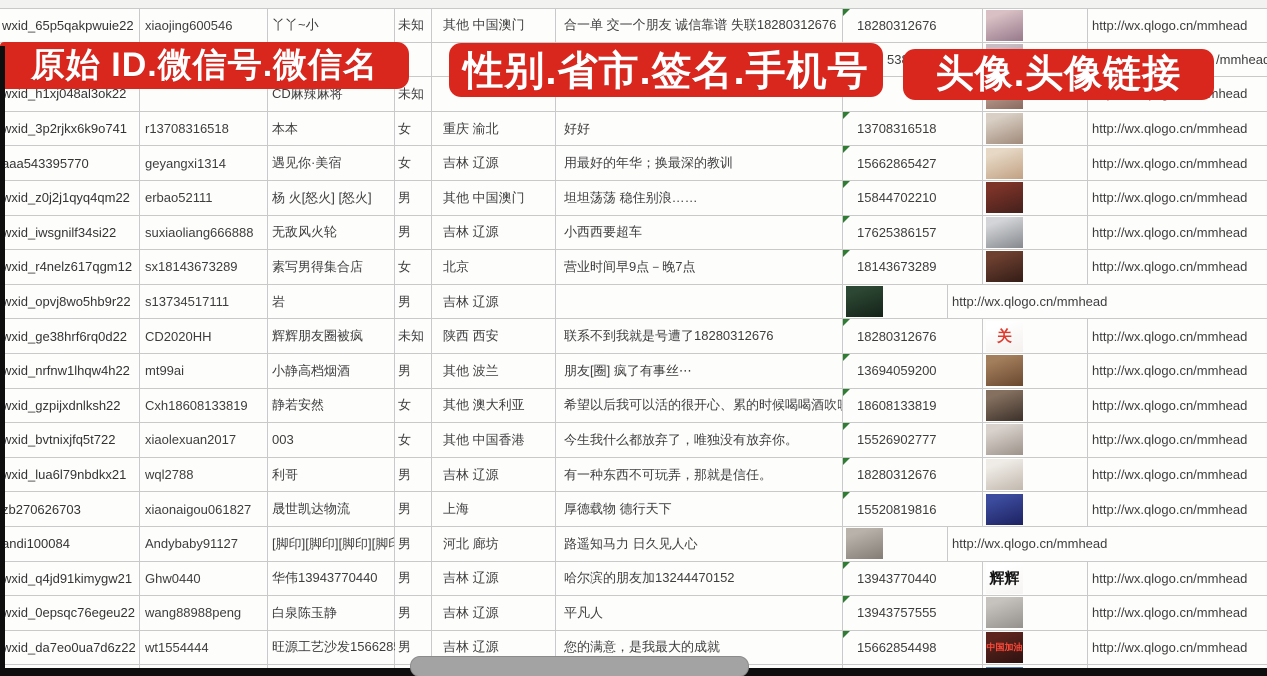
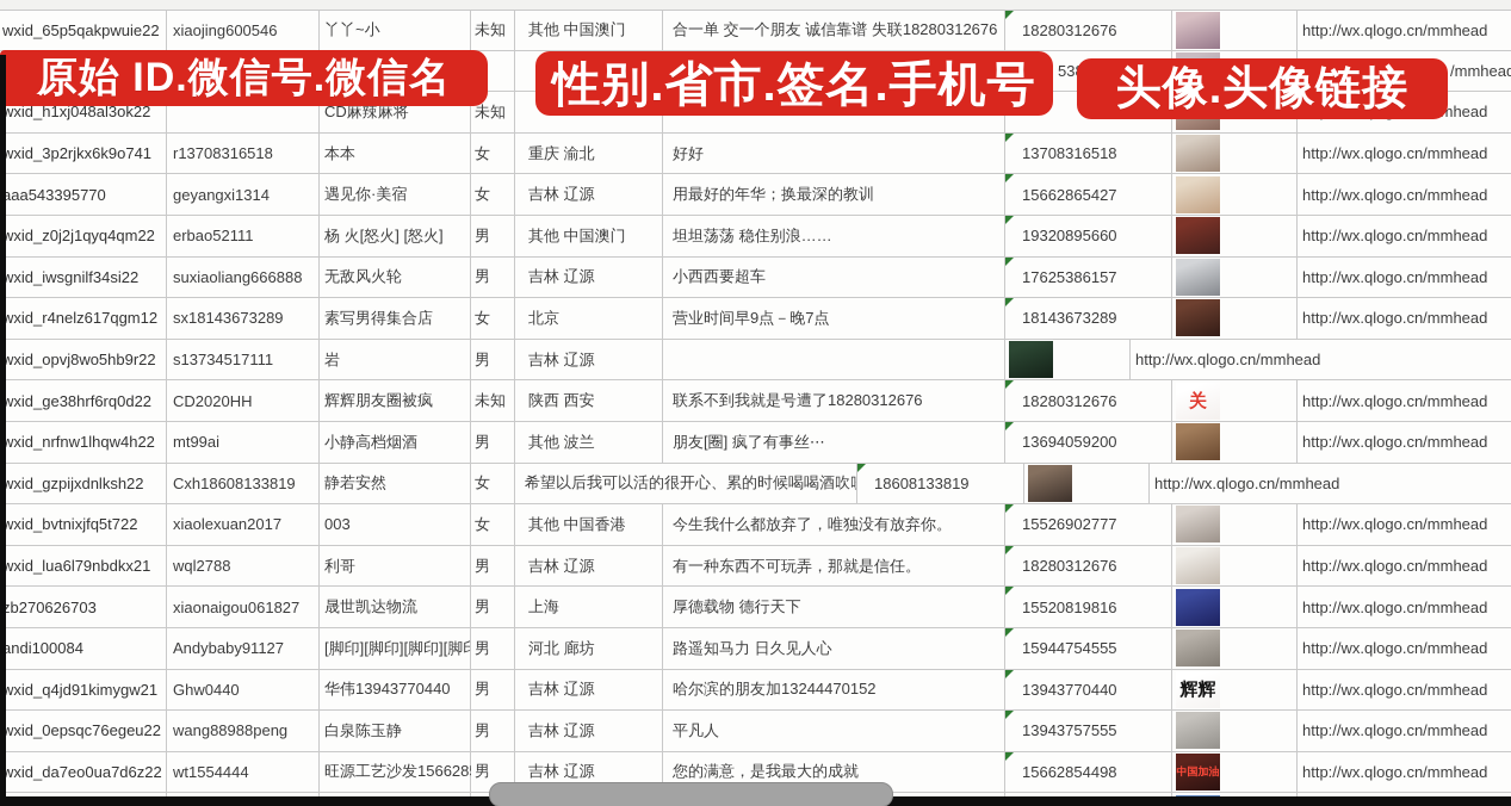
  wxid_65p5qakpwuie22
  xiaojing600546
  丫丫~小
  未知
  其他 中国澳门
  合一单 交一个朋友 诚信靠谱 失联18280312676
  18280312676
  http://wx.qlogo.cn/mmhead
  /mmhea
  wxid_h1xj048al3ok22
  CD麻辣麻将
  未知
  wxid_3p2rjkx6k9o741
  r13708316518
  本本
  女
  重庆 渝北
  好好
  13708316518
  http://wx.qlogo.cn/mmhead
  aaa543395770
  geyangxi1314
  遇见你·美宿
  女
  吉林 辽源
  用最好的年华；换最深的教训
  15662865427
  http://wx.qlogo.cn/mmhead
  wxid_z0j2j1qyq4qm22
  erbao52111
  杨 火[怒火] [怒火]
  男
  其他 中国澳门
  坦坦荡荡 稳住别浪……
- 15844702210
+ 19320895660
  http://wx.qlogo.cn/mmhead
  wxid_iwsgnilf34si22
  suxiaoliang666888
  无敌风火轮
  男
  吉林 辽源
  小西西要超车
  17625386157
  http://wx.qlogo.cn/mmhead
  wxid_r4nelz617qgm12
  sx18143673289
  素写男得集合店
  女
  北京
  营业时间早9点－晚7点
  18143673289
  http://wx.qlogo.cn/mmhead
  wxid_opvj8wo5hb9r22
  s13734517111
  岩
  男
  吉林 辽源
  http://wx.qlogo.cn/mmhead
  wxid_ge38hrf6rq0d22
  CD2020HH
  辉辉朋友圈被疯
  未知
  陕西 西安
  联系不到我就是号遭了18280312676
  18280312676
  关
  http://wx.qlogo.cn/mmhead
  wxid_nrfnw1lhqw4h22
  mt99ai
  小静高档烟酒
  男
  其他 波兰
  朋友[圈] 疯了有事丝⋯
  13694059200
  http://wx.qlogo.cn/mmhead
  wxid_gzpijxdnlksh22
  Cxh18608133819
  静若安然
  女
- 其他 澳大利亚
  希望以后我可以活的很开心、累的时候喝喝酒吹
  18608133819
  http://wx.qlogo.cn/mmhead
  wxid_bvtnixjfq5t722
  xiaolexuan2017
  003
  女
  其他 中国香港
  今生我什么都放弃了，唯独没有放弃你。
  15526902777
  http://wx.qlogo.cn/mmhead
  wxid_lua6l79nbdkx21
  wql2788
  利哥
  男
  吉林 辽源
  有一种东西不可玩弄，那就是信任。
  18280312676
  http://wx.qlogo.cn/mmhead
  zb270626703
  xiaonaigou061827
  晟世凯达物流
  男
  上海
  厚德载物 德行天下
  15520819816
  http://wx.qlogo.cn/mmhead
  andi100084
  Andybaby91127
  [脚印][脚印][脚印][脚
  男
  河北 廊坊
  路遥知马力 日久见人心
+ 15944754555
  http://wx.qlogo.cn/mmhead
  wxid_q4jd91kimygw21
  Ghw0440
  华伟13943770440
  男
  吉林 辽源
  哈尔滨的朋友加13244470152
  13943770440
  辉辉
  http://wx.qlogo.cn/mmhead
  wxid_0epsqc76egeu22
  wang88988peng
  白泉陈玉静
  男
  吉林 辽源
  平凡人
  13943757555
  http://wx.qlogo.cn/mmhead
  wxid_da7eo0ua7d6z22
  wt1554444
  旺源工艺沙发156628
  男
  吉林 辽源
  您的满意，是我最大的成就
  15662854498
  中国加油
  http://wx.qlogo.cn/mmhead
  原始 ID.微信号.微信名
  性别.省市.签名.手机号
  头像.头像链接
